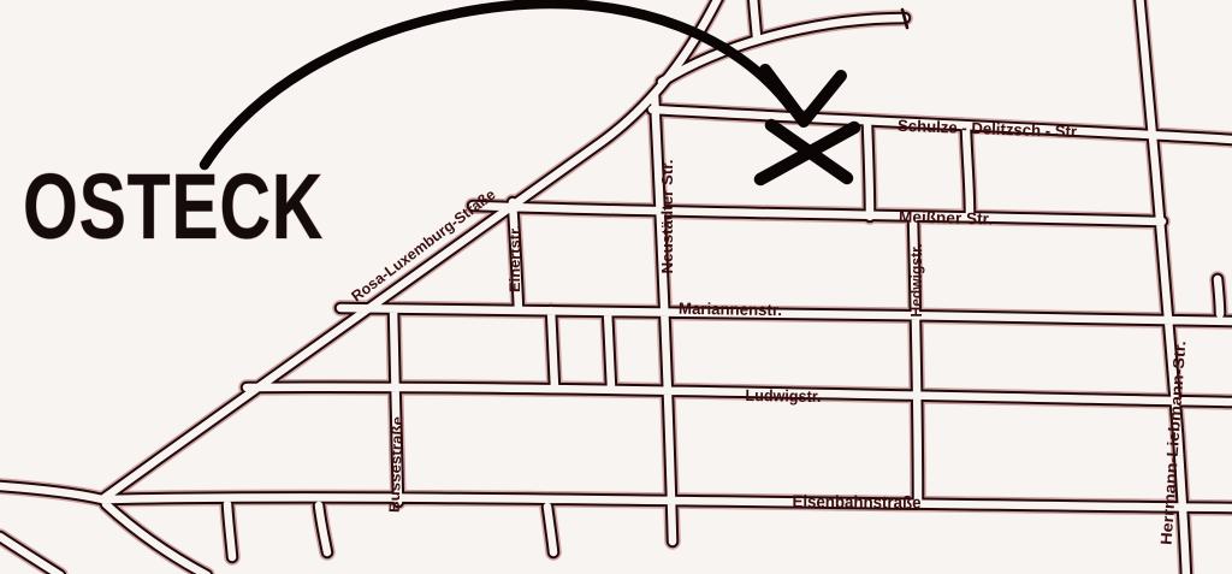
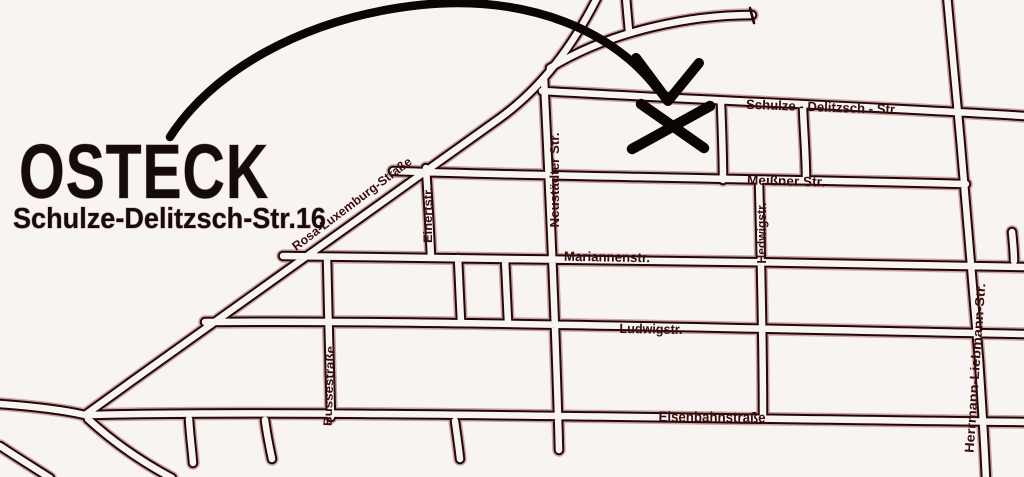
  Eisenbahnstraße
  OSTECK
+ Schulze-Delitzsch-Str.16
